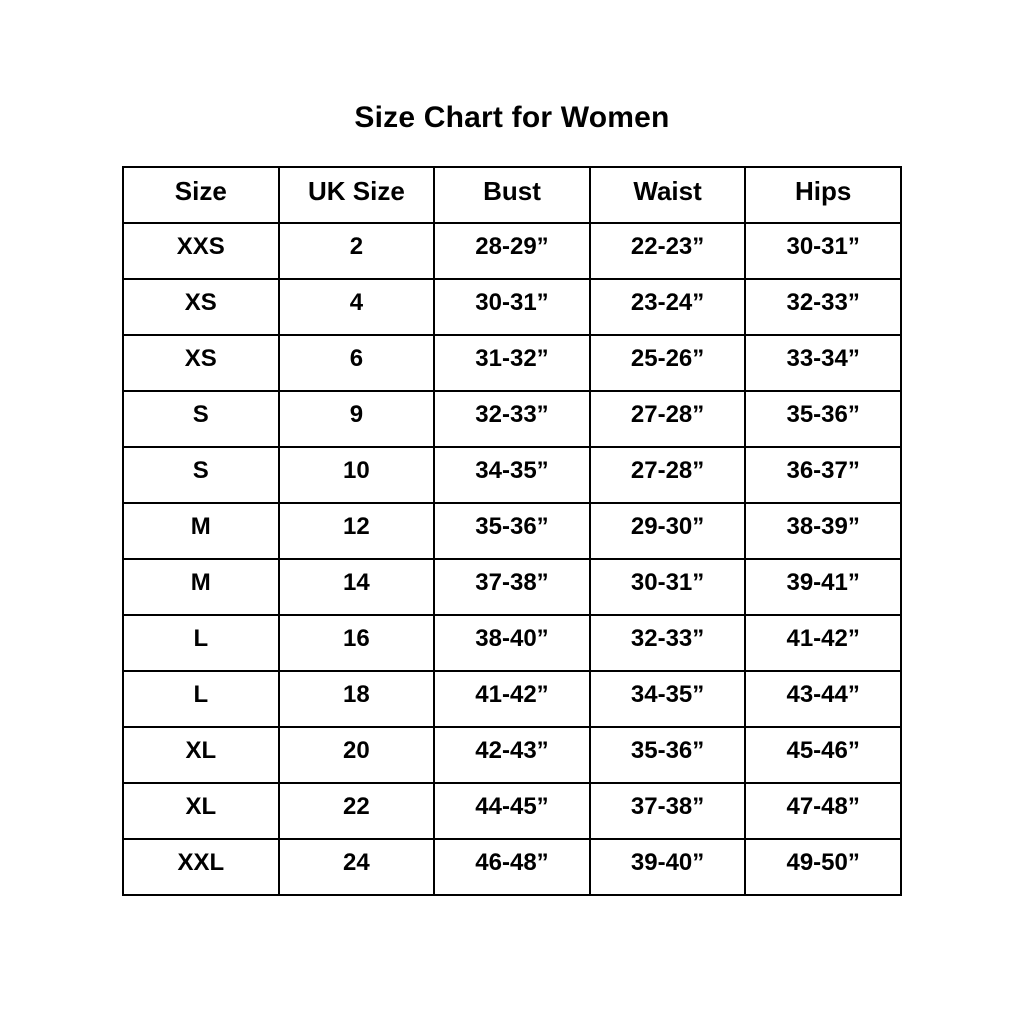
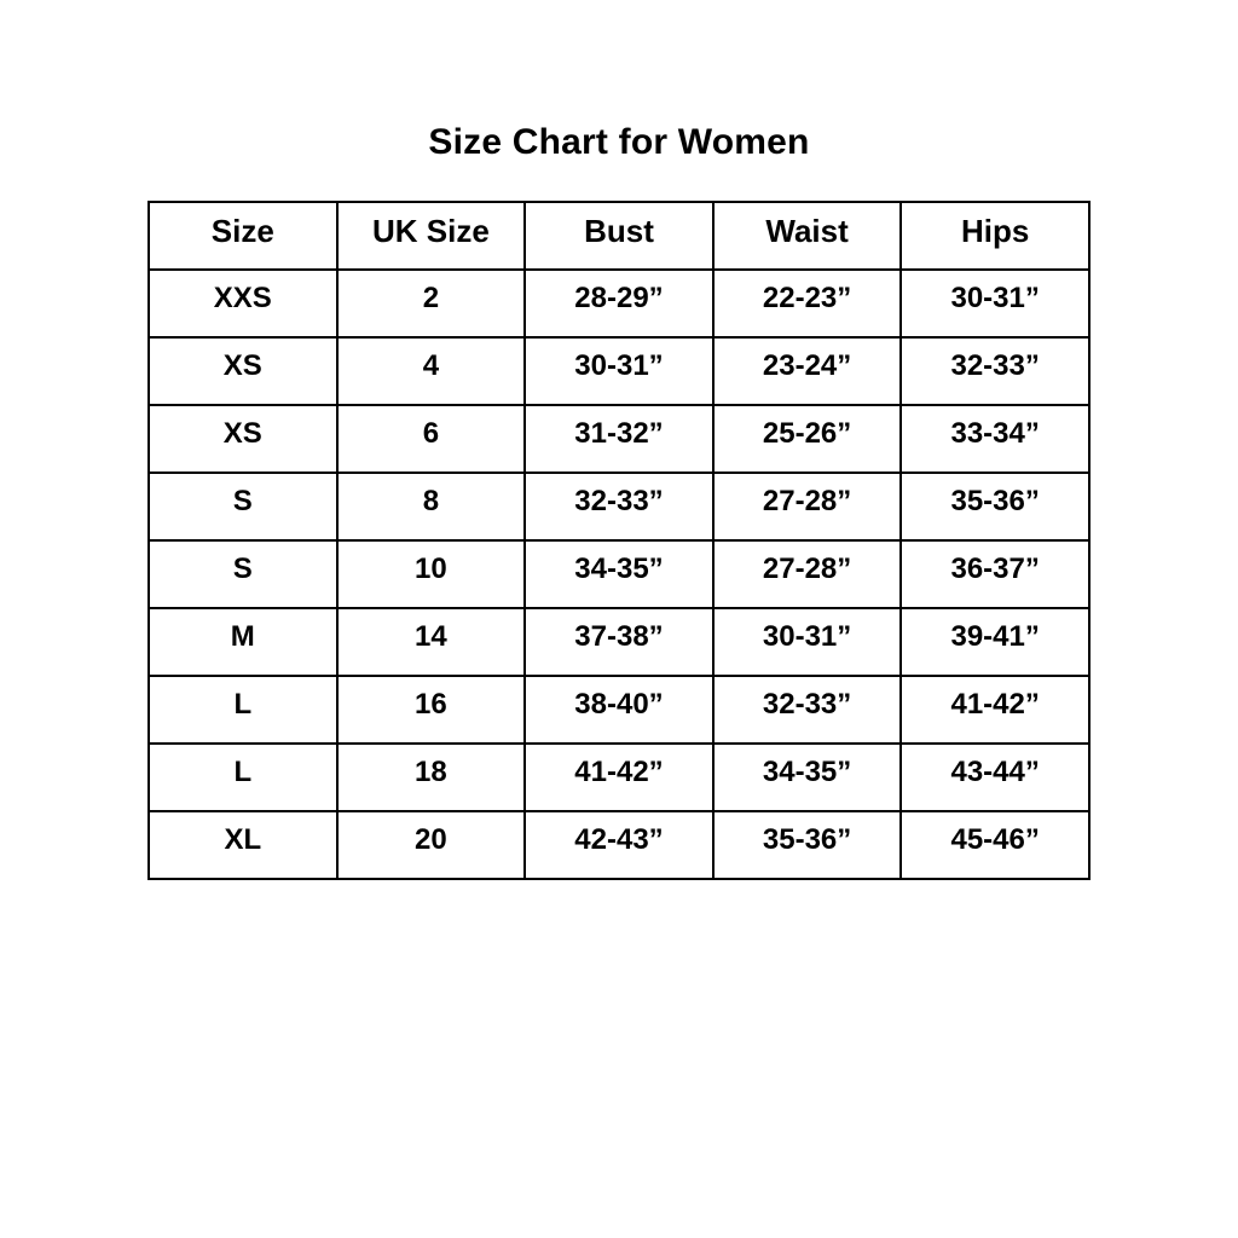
  Size Chart for Women
  Size	UK Size	Bust	Waist	Hips
  XXS	2	28-29”	22-23”	30-31”
  XS	4	30-31”	23-24”	32-33”
  XS	6	31-32”	25-26”	33-34”
- S	9	32-33”	27-28”	35-36”
+ S	8	32-33”	27-28”	35-36”
  S	10	34-35”	27-28”	36-37”
- M	12	35-36”	29-30”	38-39”
  M	14	37-38”	30-31”	39-41”
  L	16	38-40”	32-33”	41-42”
  L	18	41-42”	34-35”	43-44”
  XL	20	42-43”	35-36”	45-46”
- XL	22	44-45”	37-38”	47-48”
- XXL	24	46-48”	39-40”	49-50”
